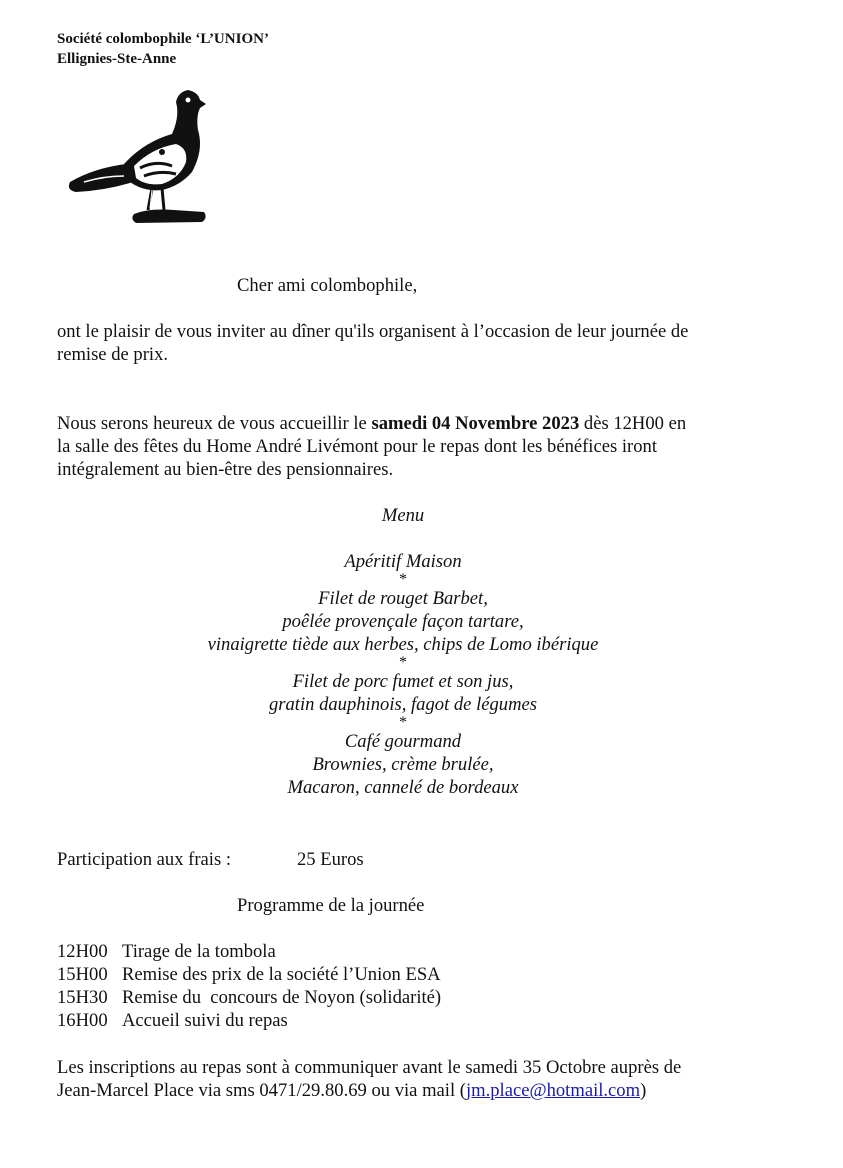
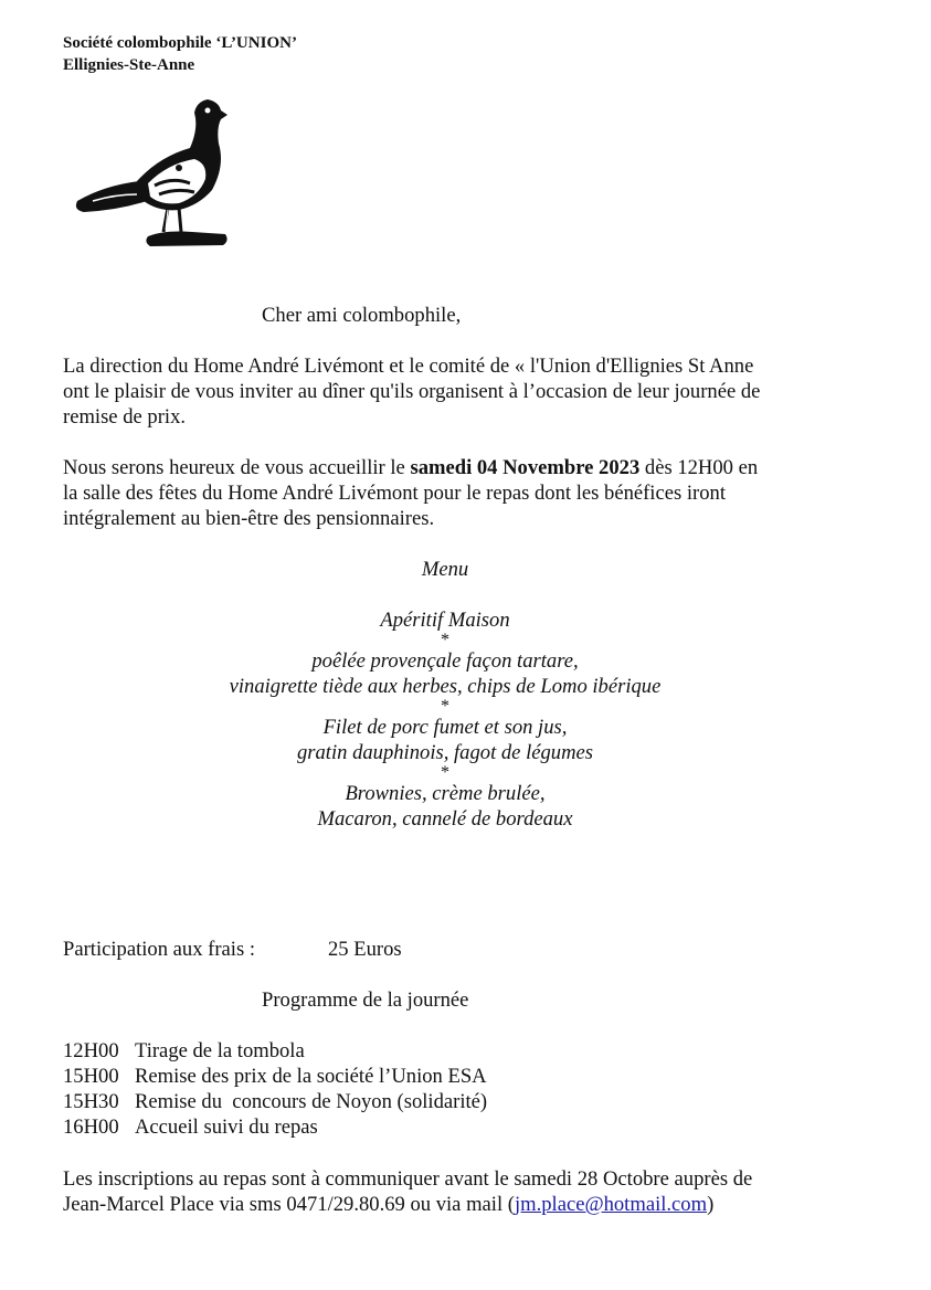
  Société colombophile ‘L’UNION’
  Ellignies-Ste-Anne
  Cher ami colombophile,
+ La direction du Home André Livémont et le comité de « l'Union d'Ellignies St Anne
  ont le plaisir de vous inviter au dîner qu'ils organisent à l’occasion de leur journée de
  remise de prix.
  Nous serons heureux de vous accueillir le samedi 04 Novembre 2023 dès 12H00 en
  la salle des fêtes du Home André Livémont pour le repas dont les bénéfices iront
  intégralement au bien-être des pensionnaires.
  Menu
  Apéritif Maison
  *
- Filet de rouget Barbet,
  poêlée provençale façon tartare,
  vinaigrette tiède aux herbes, chips de Lomo ibérique
  *
  Filet de porc fumet et son jus,
  gratin dauphinois, fagot de légumes
  *
- Café gourmand
  Brownies, crème brulée,
  Macaron, cannelé de bordeaux
  Participation aux frais :
  25 Euros
  Programme de la journée
  12H00 Tirage de la tombola
  15H00 Remise des prix de la société l’Union ESA
  15H30 Remise du concours de Noyon (solidarité)
  16H00 Accueil suivi du repas
- Les inscriptions au repas sont à communiquer avant le samedi 35 Octobre auprès de
+ Les inscriptions au repas sont à communiquer avant le samedi 28 Octobre auprès de
  Jean-Marcel Place via sms 0471/29.80.69 ou via mail (jm.place@hotmail.com)
